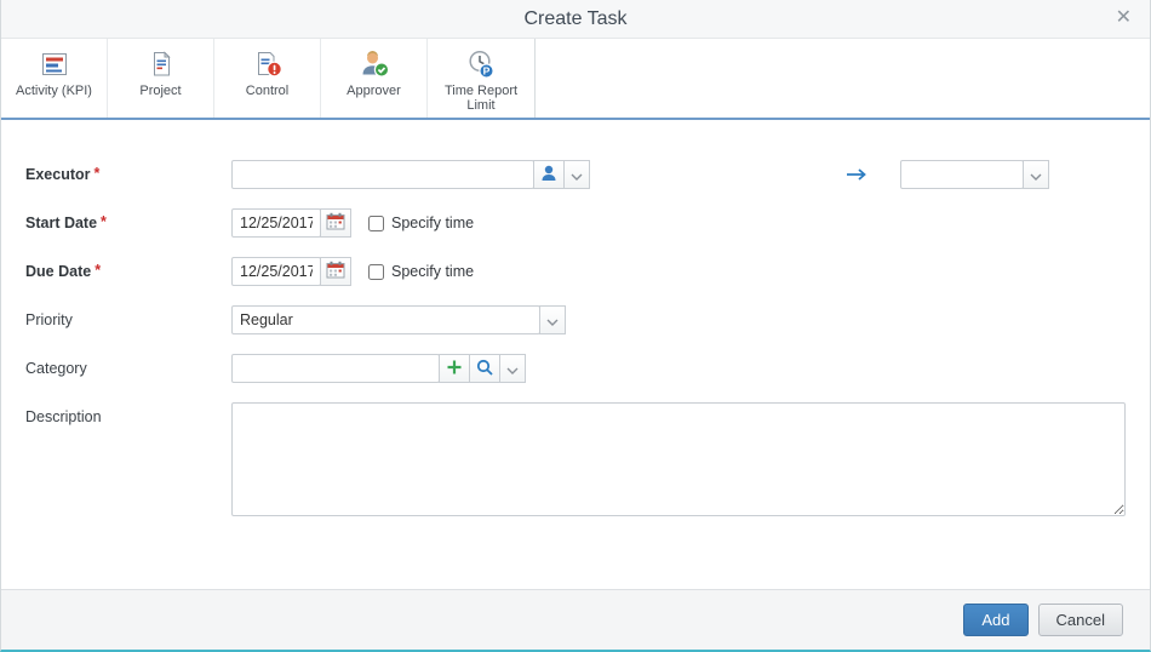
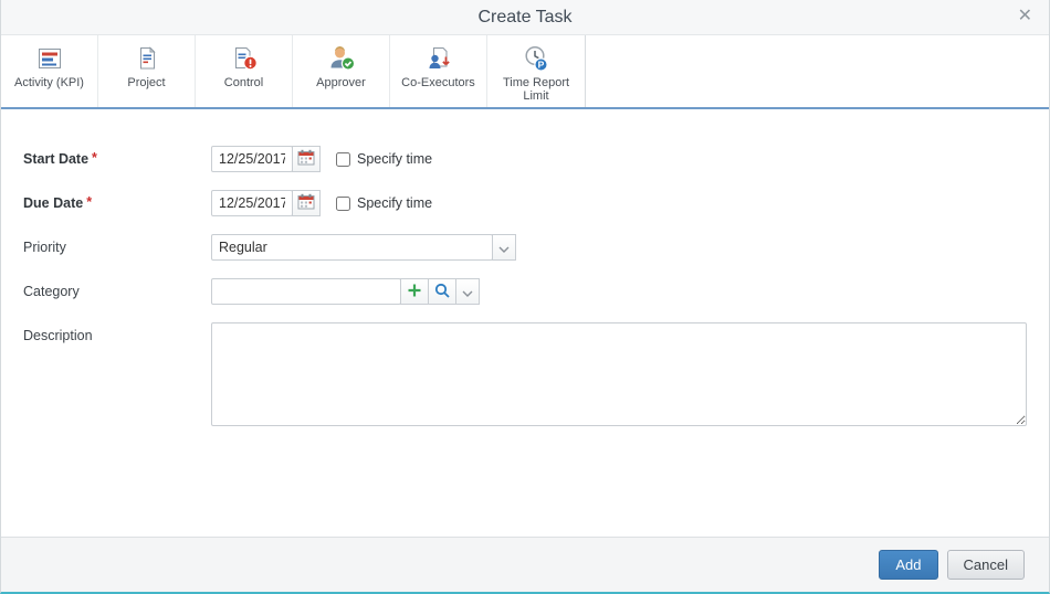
  Create Task
  ✕
  Activity (KPI)
  Project
  Control
  Approver
+ Co-Executors
  P
  Time Report Limit
- Executor *
  Start Date *
  12/25/2017
  Specify time
  Due Date *
  12/25/2017
  Specify time
  Priority
  Regular
  Category
  Description
  Add
  Cancel
